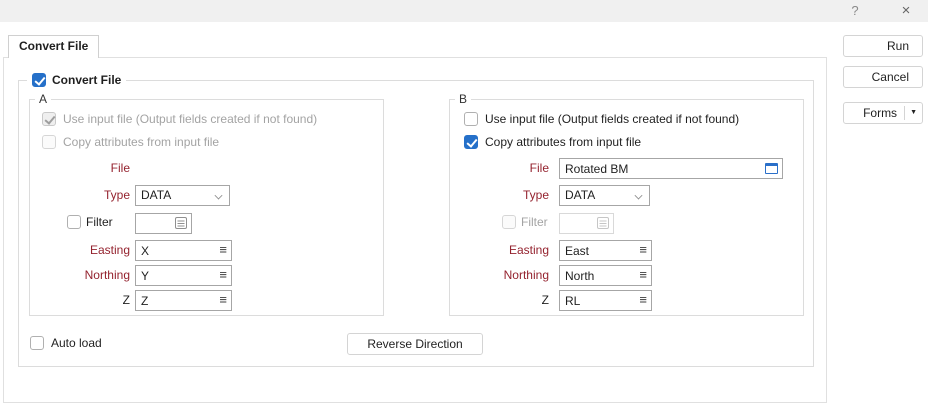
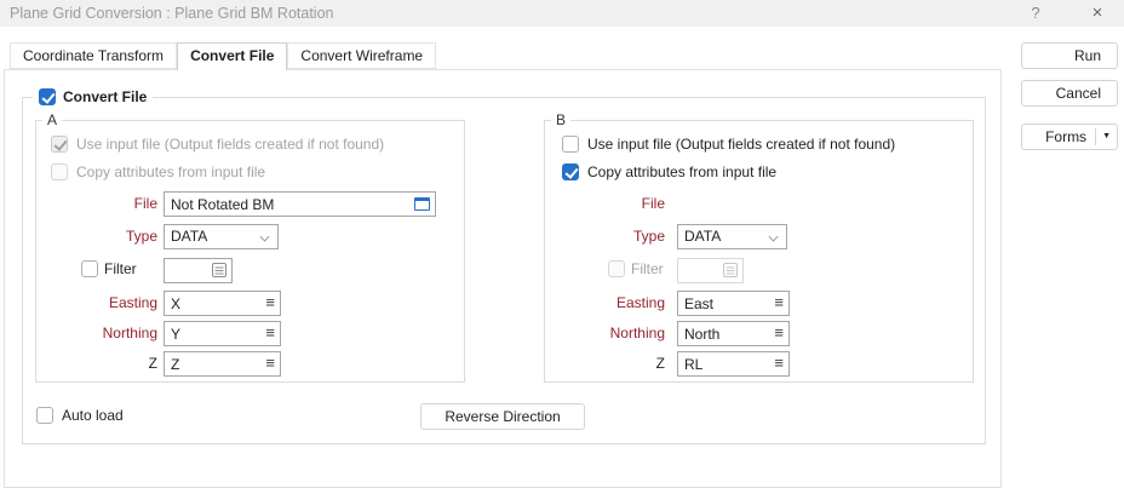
+ Plane Grid Conversion : Plane Grid BM Rotation
  ?
  ×
+ Coordinate Transform
  Convert File
+ Convert Wireframe
  Convert File
  A
  Use input file (Output fields created if not found)
  Copy attributes from input file
  File
+ Not Rotated BM
  Type
  DATA
  Filter
  Easting
  X
  ≡
  Northing
  Y
  ≡
  Z
  Z
  ≡
  B
  Use input file (Output fields created if not found)
  Copy attributes from input file
  File
- Rotated BM
  Type
  DATA
  Filter
  Easting
  East
  ≡
  Northing
  North
  ≡
  Z
  RL
  ≡
  Auto load
  Reverse Direction
  Run
  Cancel
  Forms
